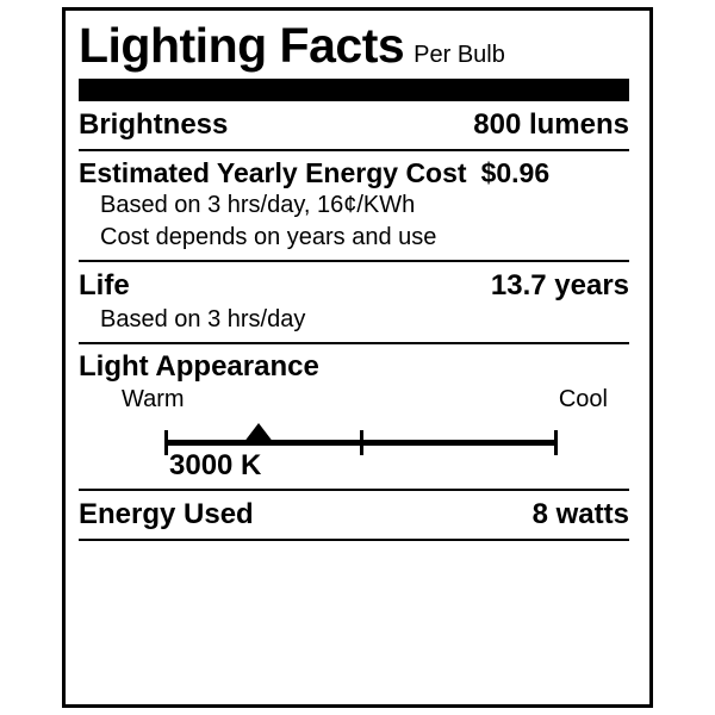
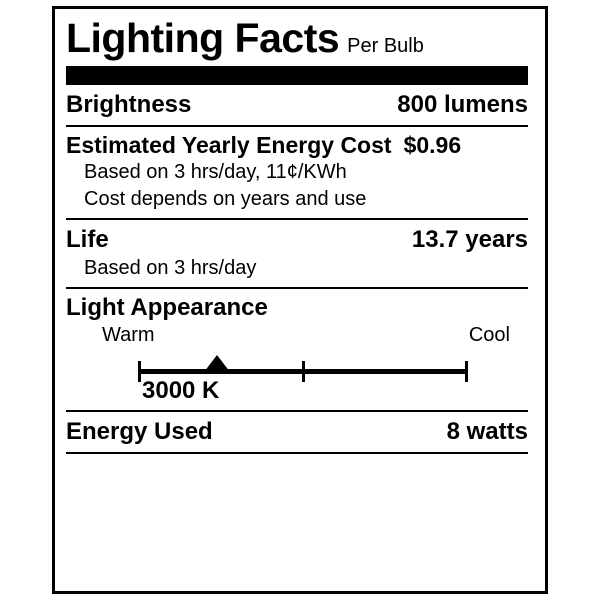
  Lighting Facts
  Per Bulb
  Brightness
  800 lumens
  Estimated Yearly Energy Cost
  $0.96
- Based on 3 hrs/day, 16¢/KWh
+ Based on 3 hrs/day, 11¢/KWh
  Cost depends on years and use
  Life
  13.7 years
  Based on 3 hrs/day
  Light Appearance
  Warm
  Cool
  3000 K
  Energy Used
  8 watts
